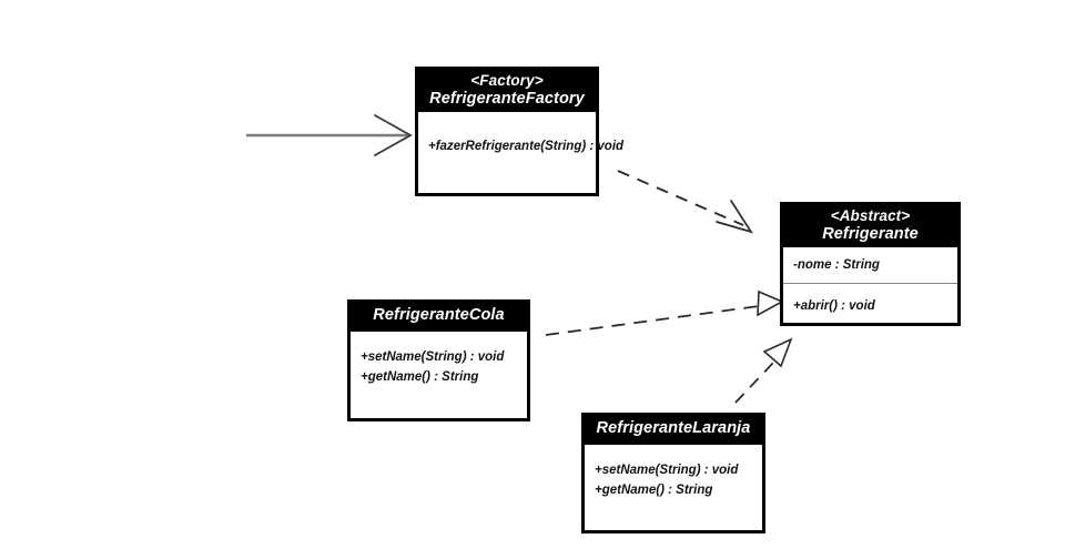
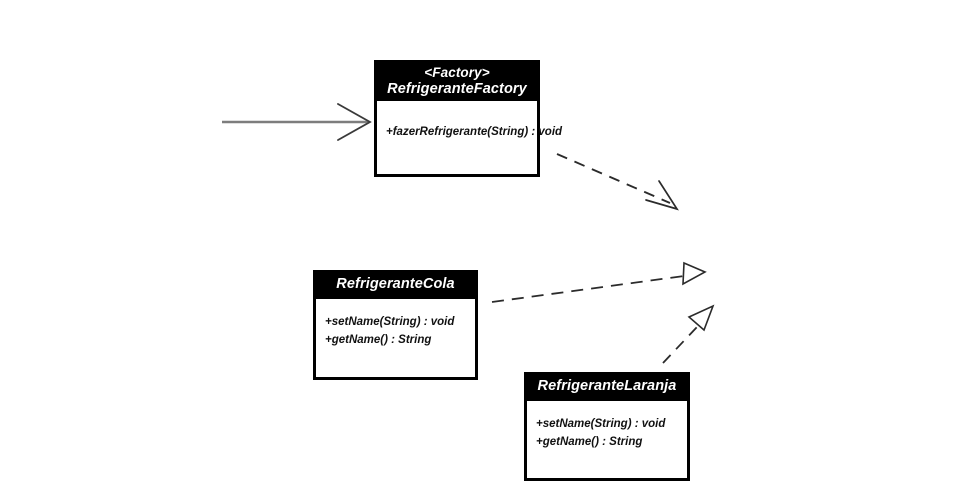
  <Factory>
  RefrigeranteFactory
  +fazerRefrigerante(String) : void
- <Abstract>
- Refrigerante
- -nome : String
- +abrir() : void
  RefrigeranteCola
  +setName(String) : void
  +getName() : String
  RefrigeranteLaranja
  +setName(String) : void
  +getName() : String
